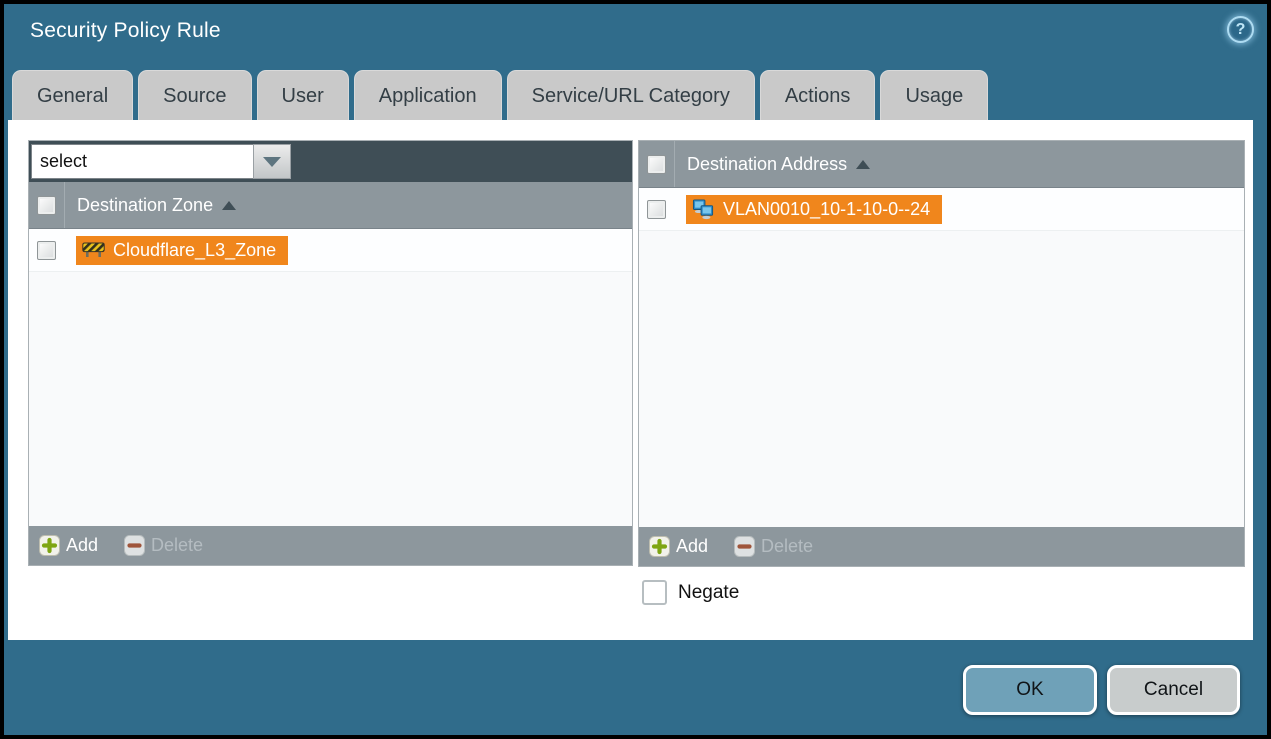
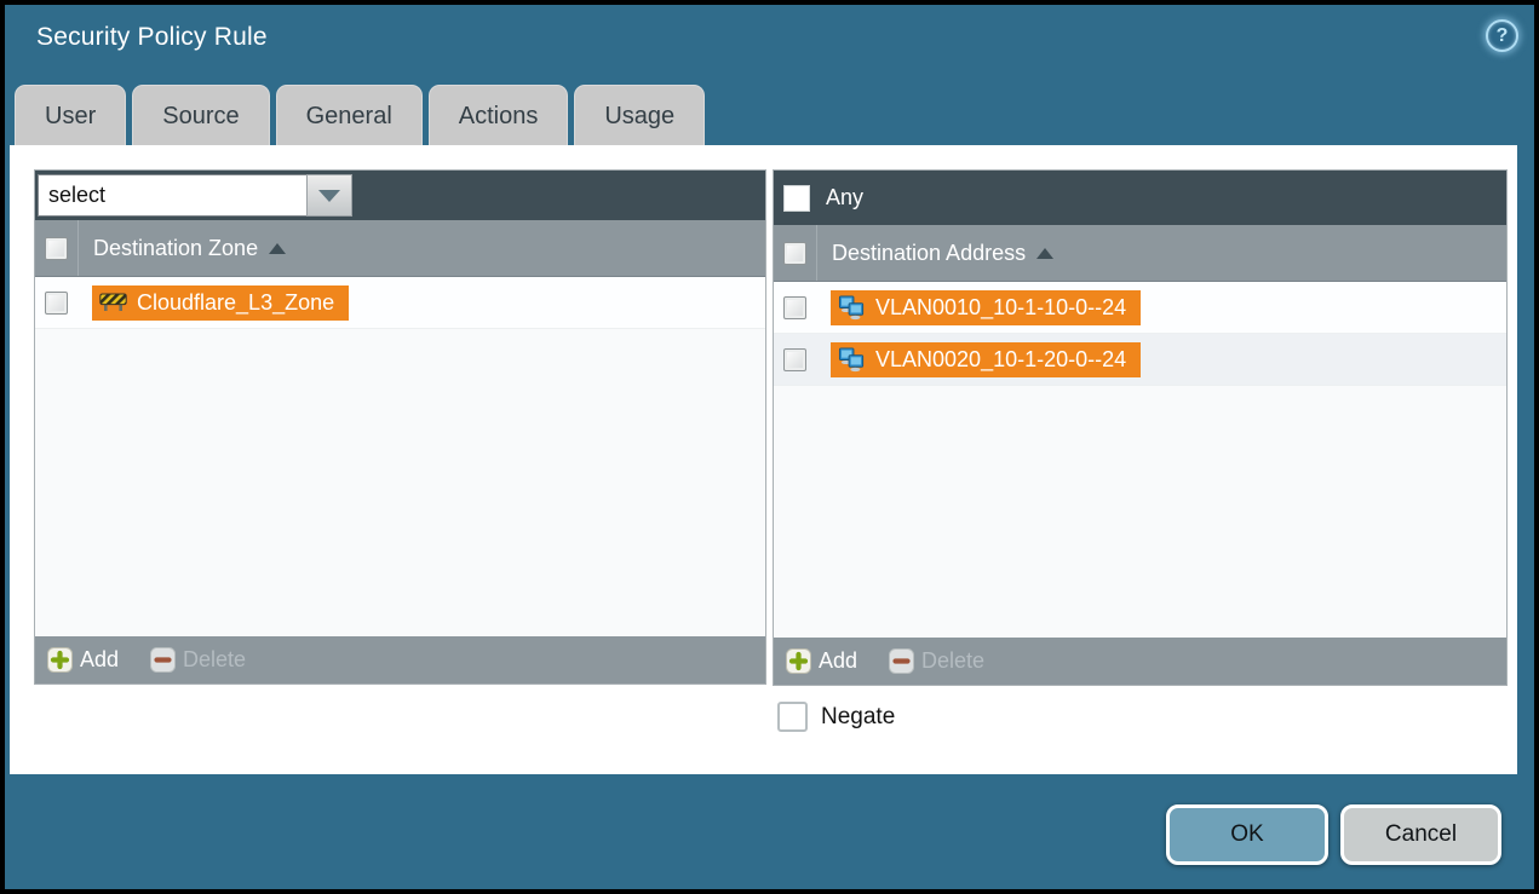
  Security Policy Rule
  ?
- General
+ User
  Source
- User
+ General
- Application
- Service/URL Category
  Actions
  Usage
  select
  Destination Zone
  Cloudflare_L3_Zone
  Add
  Delete
+ Any
  Destination Address
  VLAN0010_10-1-10-0--24
+ VLAN0020_10-1-20-0--24
  Add
  Delete
  Negate
  OK
  Cancel
